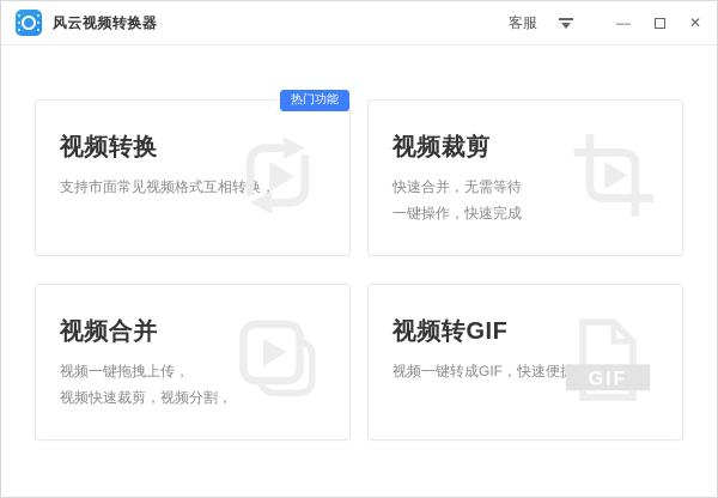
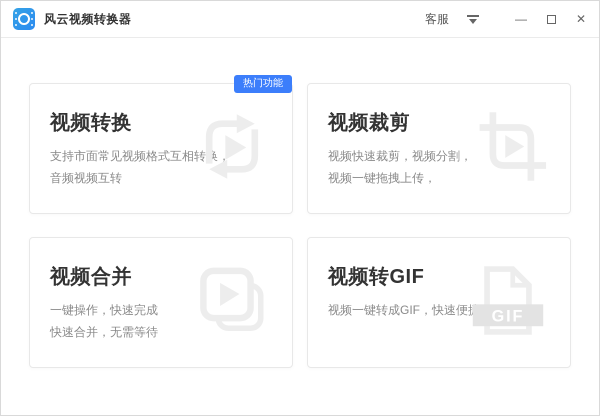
  风云视频转换器
  客服
  —
  ✕
  热门功能
  视频转换
  支持市面常见视频格式互相转，
+ 音频视频互转
  视频裁剪
- 快速合并，无需等待
+ 视频快速裁剪，视频分割，
- 一键操作，快速完成
+ 视频一键拖拽上传，
  视频合并
- 视频一键拖拽上传，
+ 一键操作，快速完成
- 视频快速裁剪，视频分割，
+ 快速合并，无需等待
  视频转GIF
  视频一键转成GIF，快速便
  GIF
